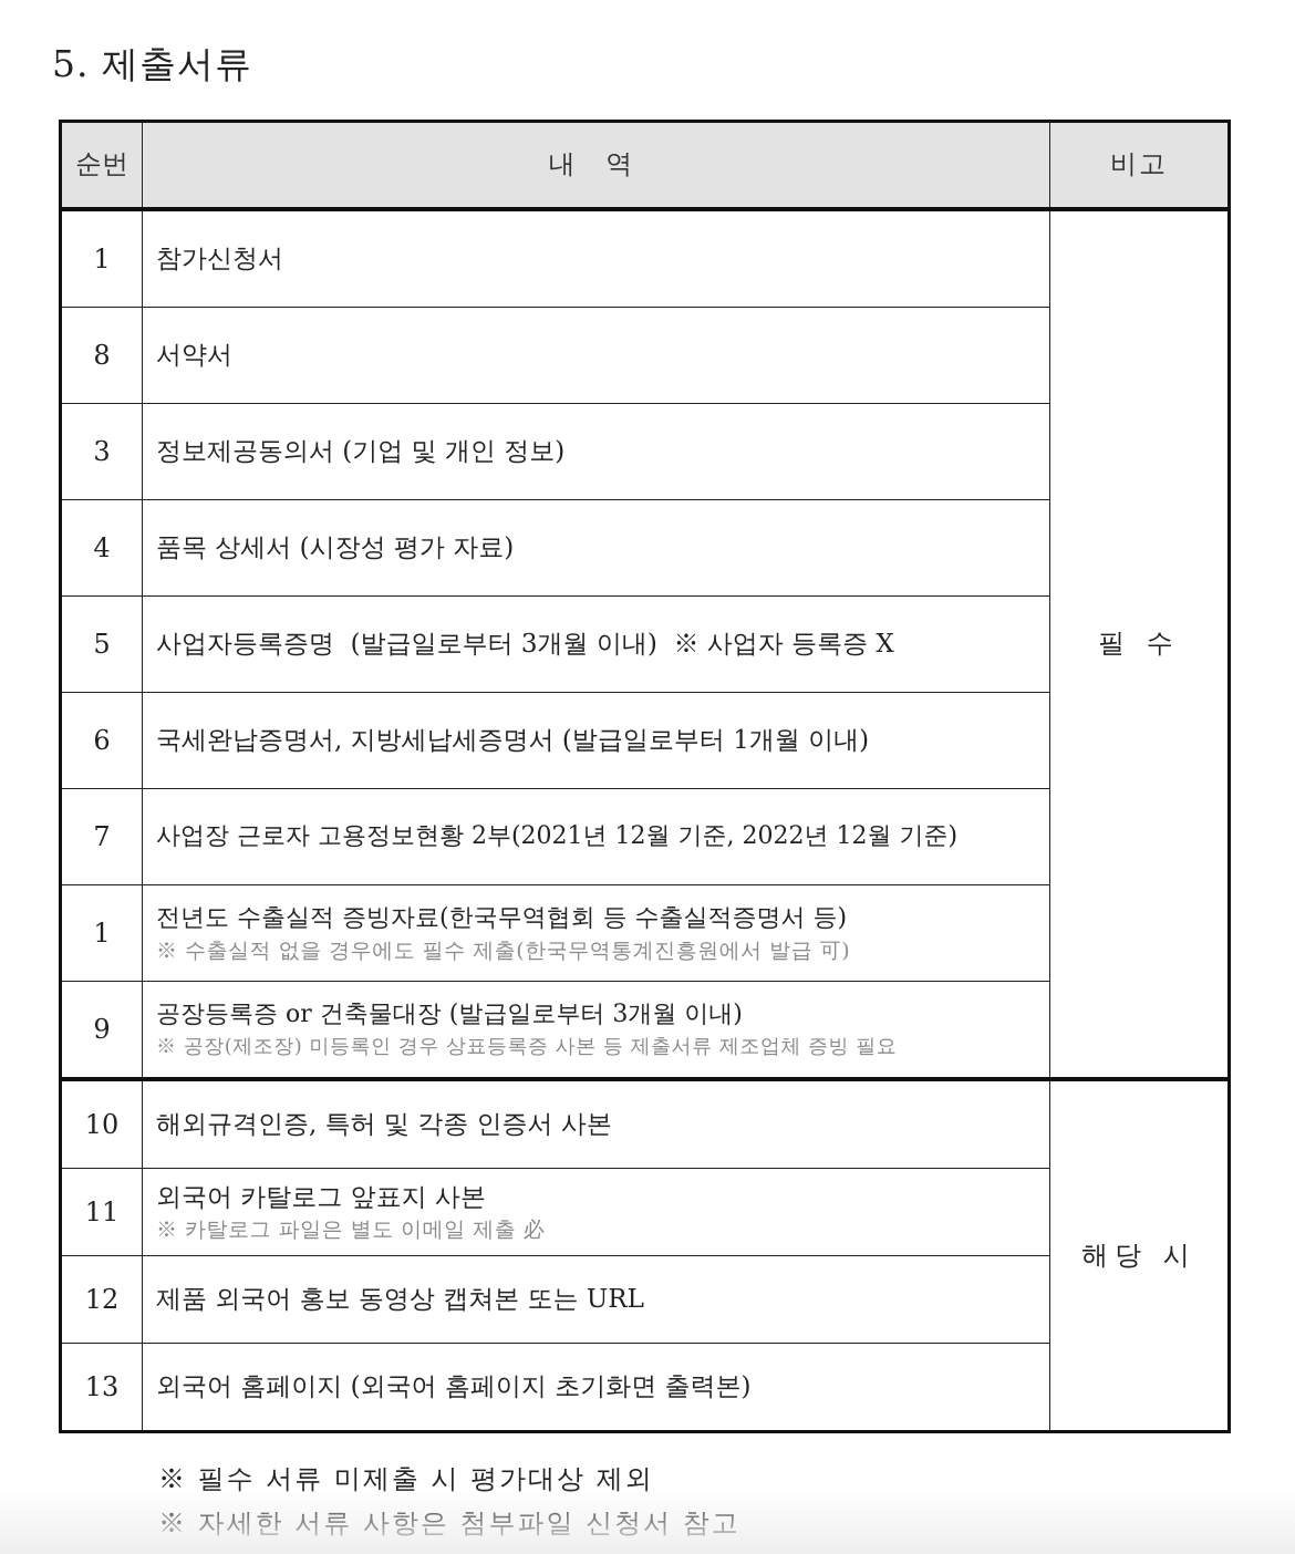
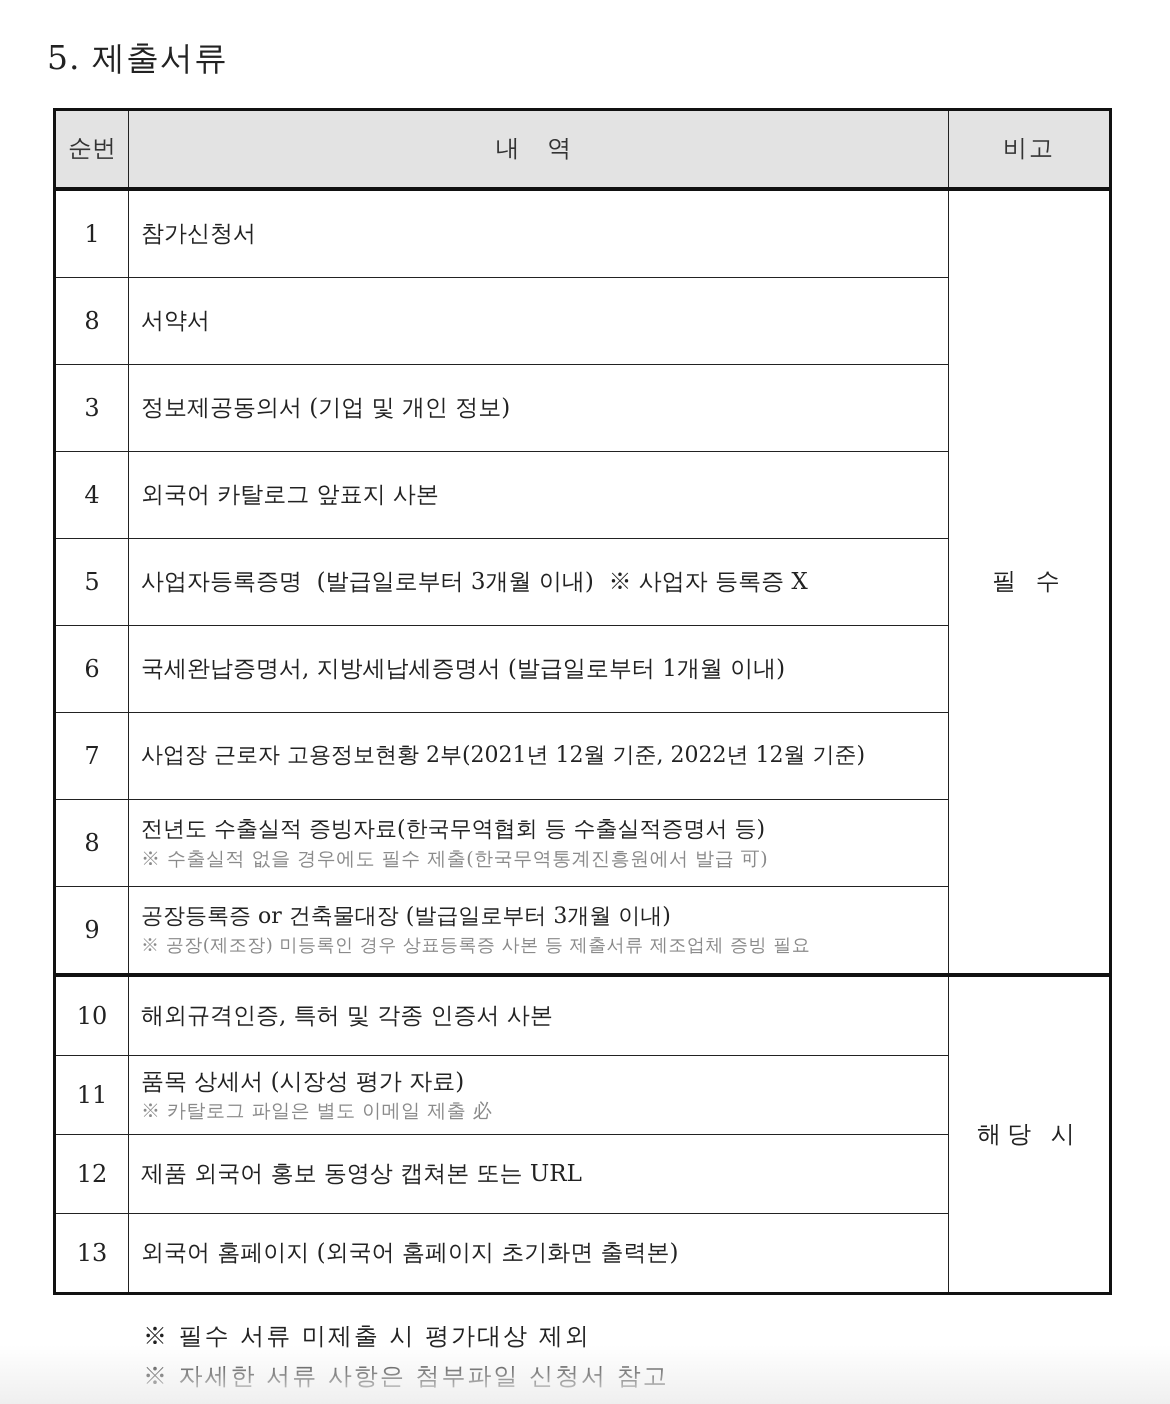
  5. 제출서류
  순번	내 역	비고
  1	참가신청서	필 수
  8	서약서
  3	정보제공동의서 (기업 및 개인 정보)
- 4	품목 상세서 (시장성 평가 자료)
+ 4	외국어 카탈로그 앞표지 사본
  5	사업자등록증명 (발급일로부터 3개월 이내) ※ 사업자 등록증 X
  6	국세완납증명서, 지방세납세증명서 (발급일로부터 1개월 이내)
  7	사업장 근로자 고용정보현황 2부(2021년 12월 기준, 2022년 12월 기준)
- 1	전년도 수출실적 증빙자료(한국무역협회 등 수출실적증명서 등) ※ 수출실적 없을 경우에도 필수 제출(한국무역통계진흥원에서 발급 可)
+ 8	전년도 수출실적 증빙자료(한국무역협회 등 수출실적증명서 등) ※ 수출실적 없을 경우에도 필수 제출(한국무역통계진흥원에서 발급 可)
  9	공장등록증 or 건축물대장 (발급일로부터 3개월 이내) ※ 공장(제조장) 미등록인 경우 상표등록증 사본 등 제출서류 제조업체 증빙 필요
  10	해외규격인증, 특허 및 각종 인증서 사본	해당 시
- 11	외국어 카탈로그 앞표지 사본 ※ 카탈로그 파일은 별도 이메일 제출 必
+ 11	품목 상세서 (시장성 평가 자료) ※ 카탈로그 파일은 별도 이메일 제출 必
  12	제품 외국어 홍보 동영상 캡쳐본 또는 URL
  13	외국어 홈페이지 (외국어 홈페이지 초기화면 출력본)
  ※ 필수 서류 미제출 시 평가대상 제외
